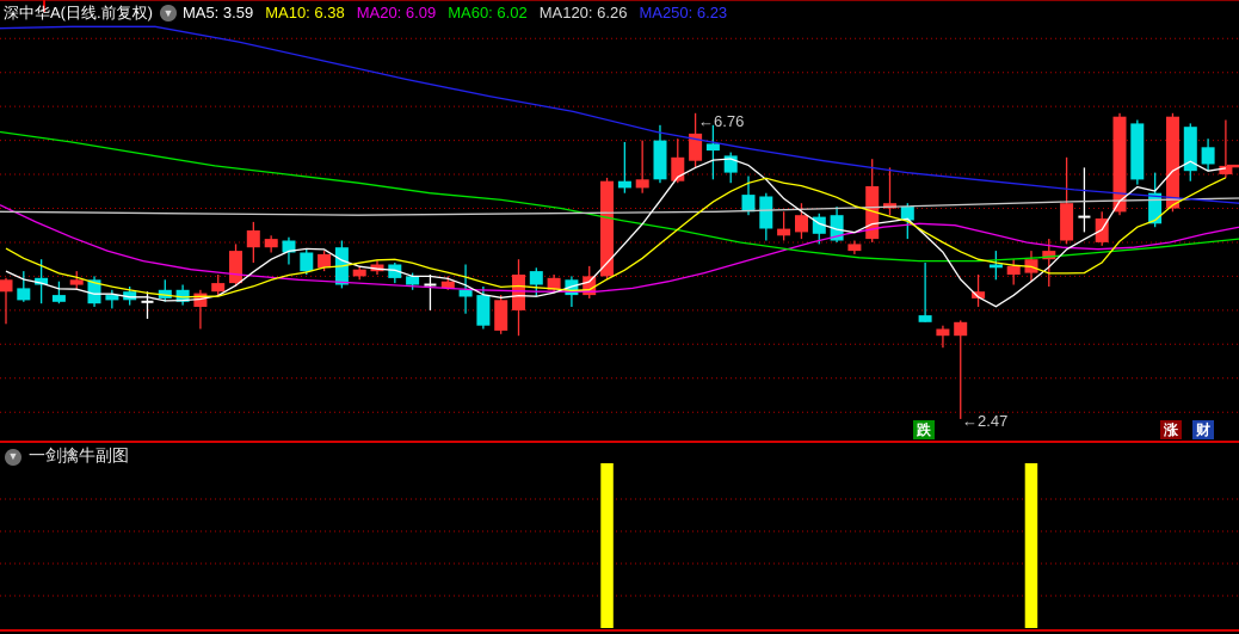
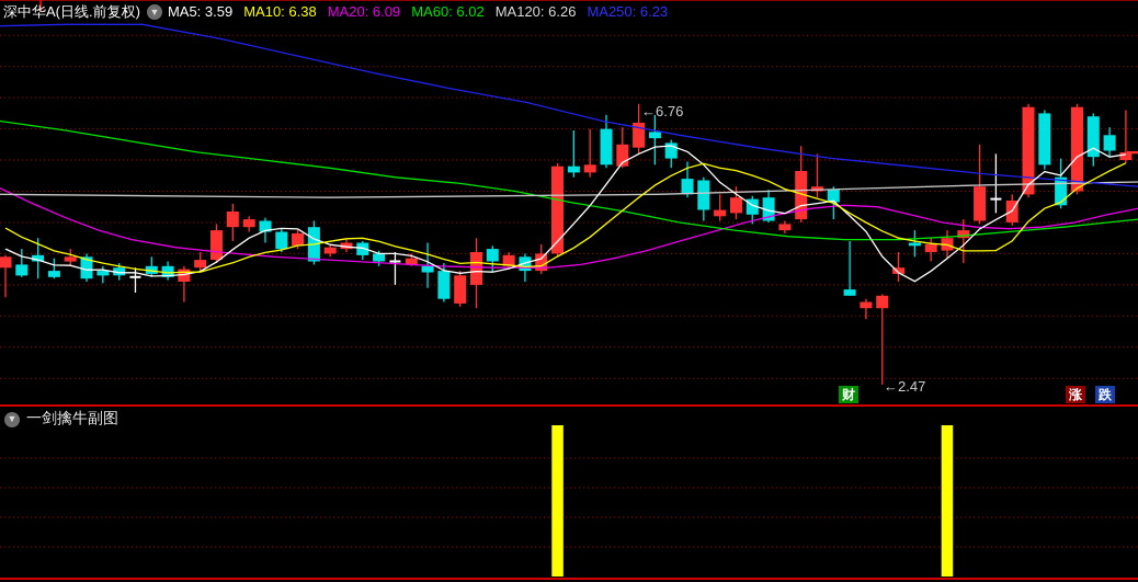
  深中华A(日线.前复权)
  ▼
  MA5: 3.59 MA10: 6.38 MA20: 6.09 MA60: 6.02 MA120: 6.26 MA250: 6.23
  ←6.76
  ←2.47
- 跌
+ 财
  涨
- 财
+ 跌
  ▼
  一剑擒牛副图
